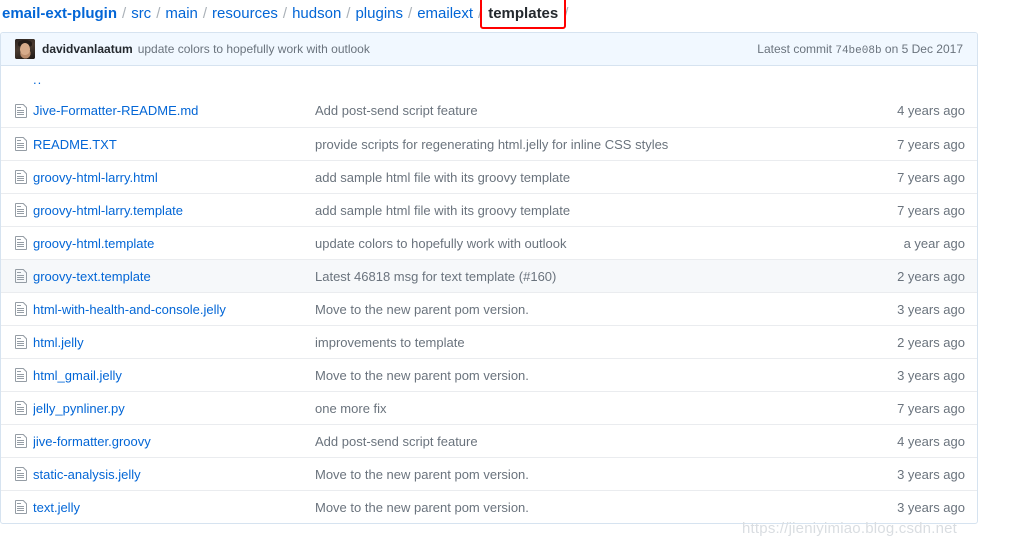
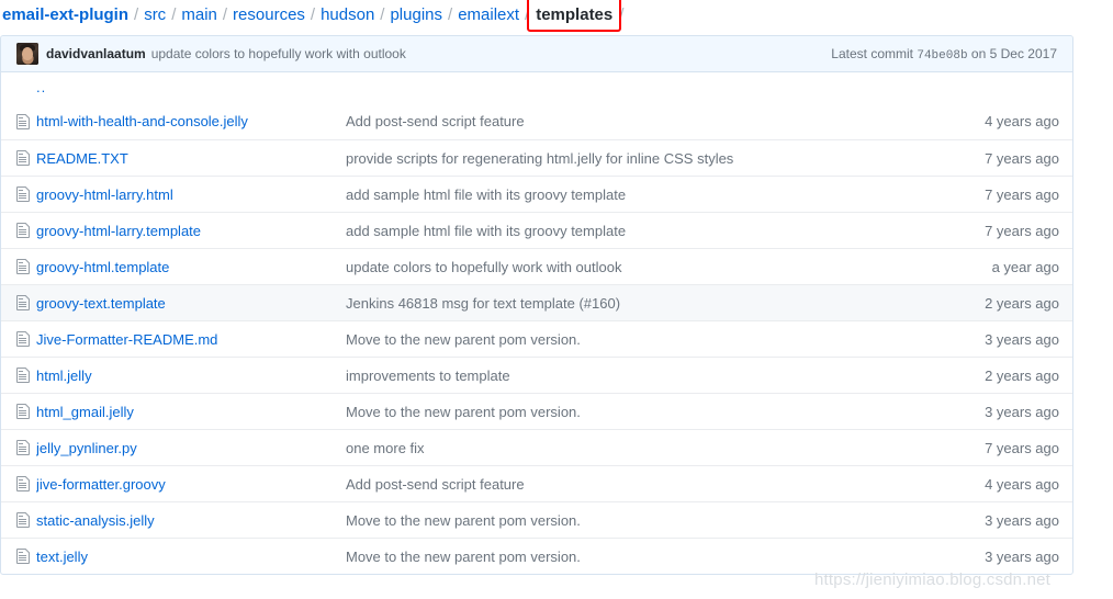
  email-ext-plugin
  /
  src / main / resources / hudson / plugins / emailext /
  templates
  /
  davidvanlaatum
  update colors to hopefully work with outlook
  Latest commit 74be08b on 5 Dec 2017
  ..
- Jive-Formatter-README.md
+ html-with-health-and-console.jelly
  Add post-send script feature
  4 years ago
  README.TXT
  provide scripts for regenerating html.jelly for inline CSS styles
  7 years ago
  groovy-html-larry.html
  add sample html file with its groovy template
  7 years ago
  groovy-html-larry.template
  add sample html file with its groovy template
  7 years ago
  groovy-html.template
  update colors to hopefully work with outlook
  a year ago
  groovy-text.template
- Latest 46818 msg for text template (#160)
+ Jenkins 46818 msg for text template (#160)
  2 years ago
- html-with-health-and-console.jelly
+ Jive-Formatter-README.md
  Move to the new parent pom version.
  3 years ago
  html.jelly
  improvements to template
  2 years ago
  html_gmail.jelly
  Move to the new parent pom version.
  3 years ago
  jelly_pynliner.py
  one more fix
  7 years ago
  jive-formatter.groovy
  Add post-send script feature
  4 years ago
  static-analysis.jelly
  Move to the new parent pom version.
  3 years ago
  text.jelly
  Move to the new parent pom version.
  3 years ago
  https://jieniyimiao.blog.csdn.net
